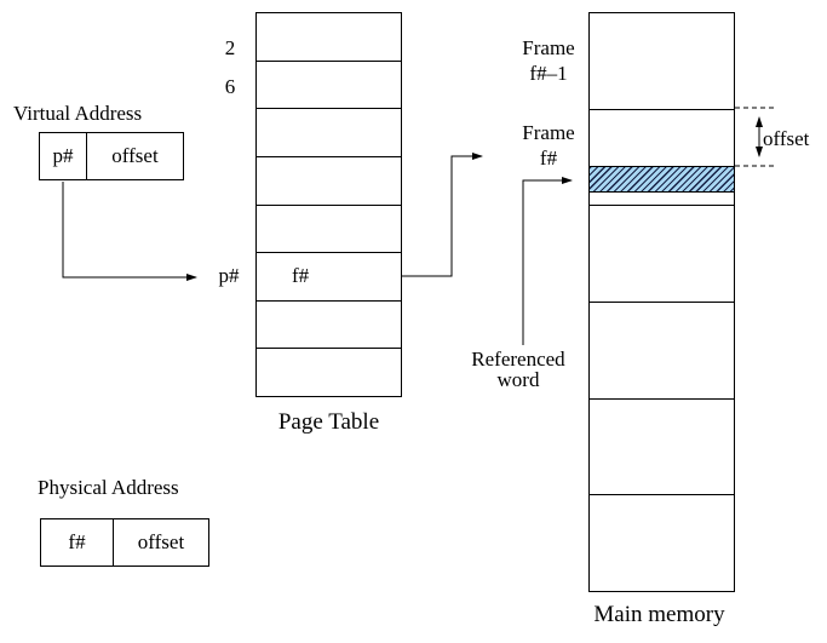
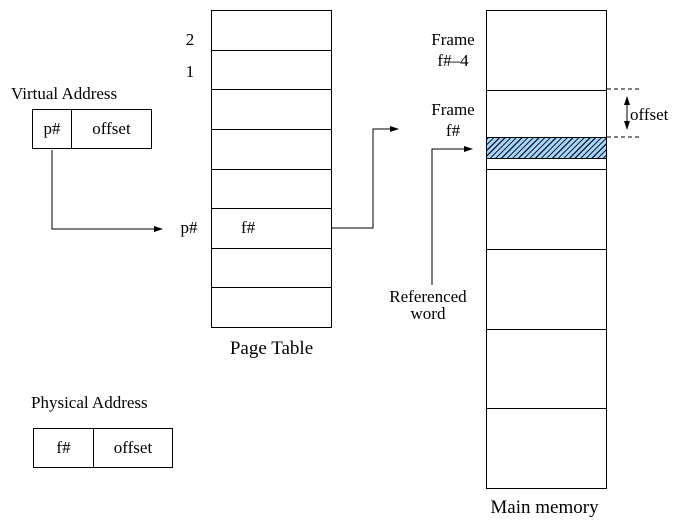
  Virtual Address
  p#
  offset
  2
- 6
+ 1
  p#
  f#
  Page Table
  Main memory
  Frame
- f#–1
+ f#–4
  Frame
  f#
  offset
  Referenced
  word
  Physical Address
  f#
  offset
